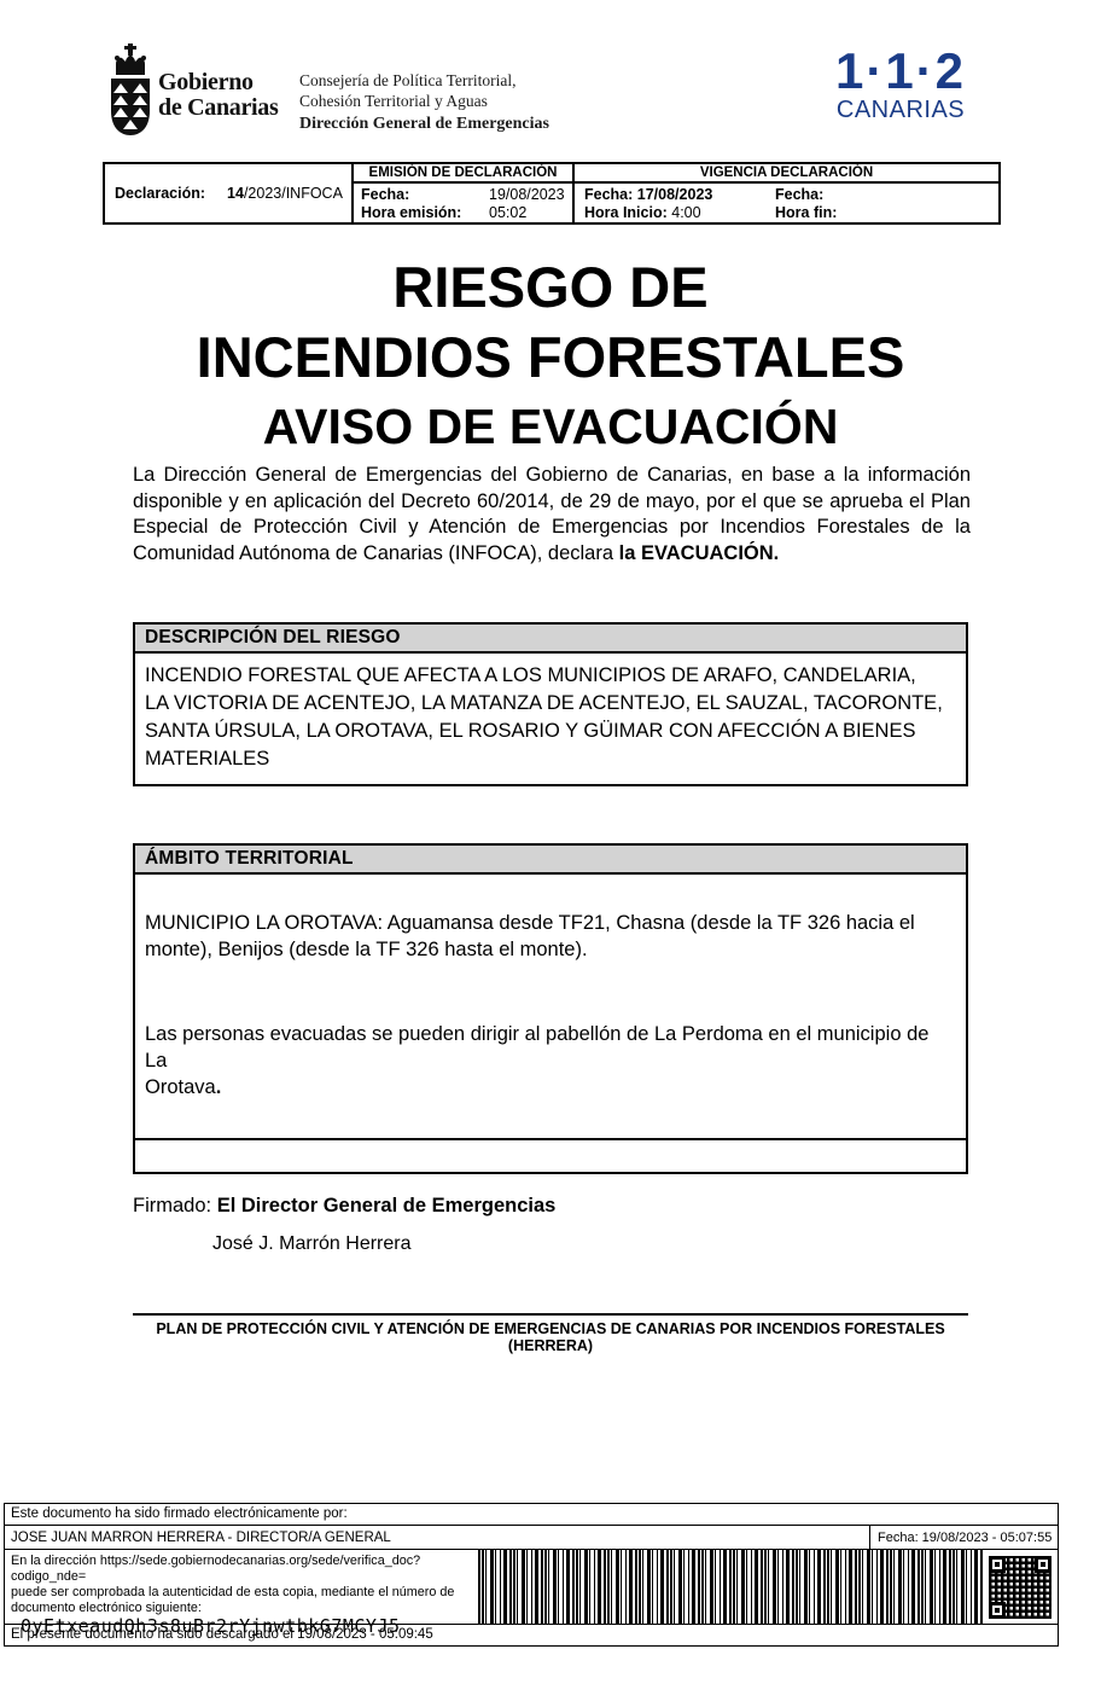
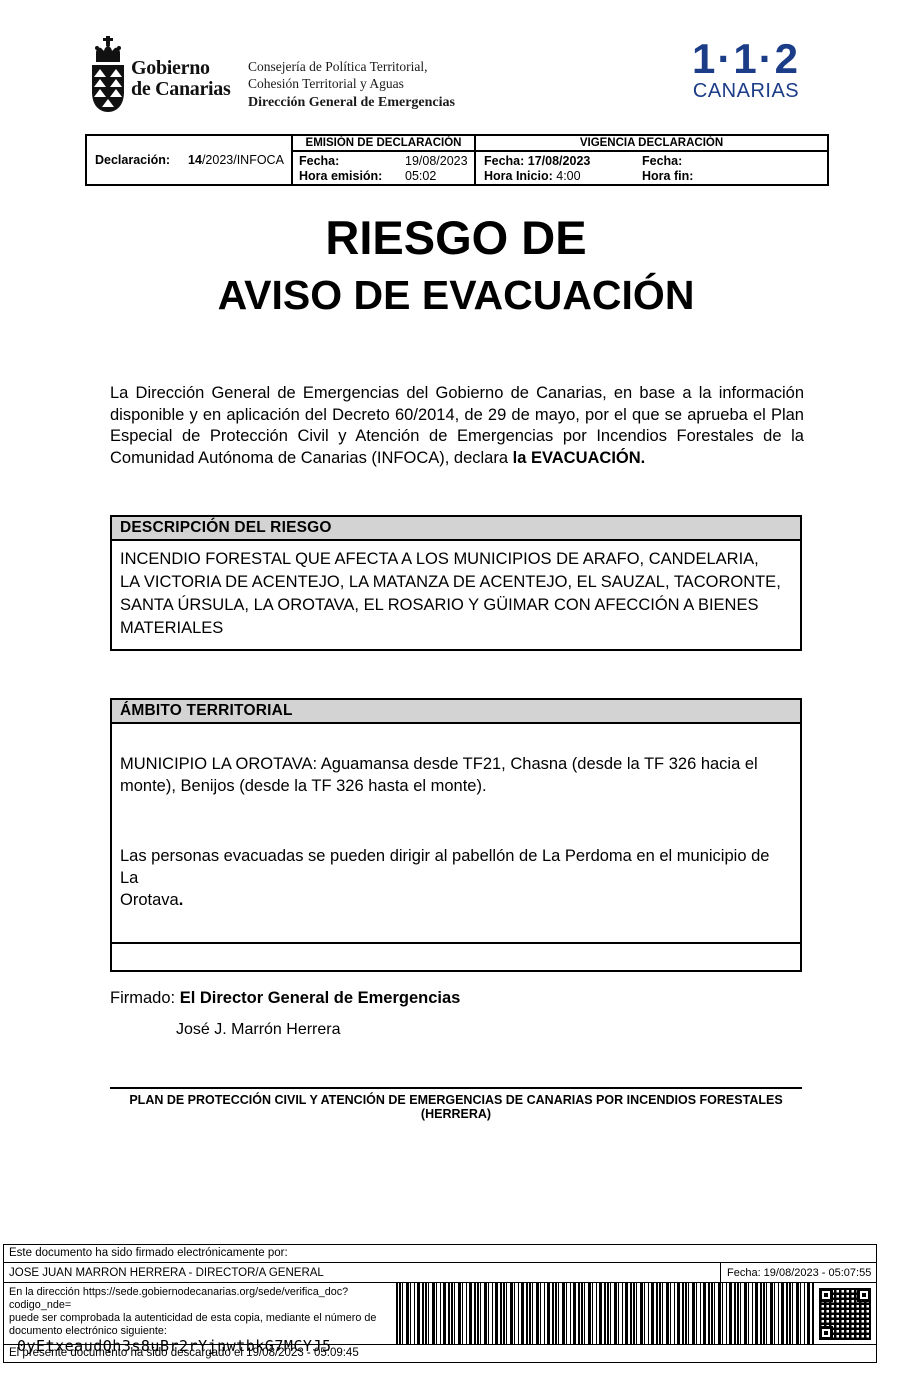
  Gobierno
  de Canarias
  Consejería de Política Territorial,
  Cohesión Territorial y Aguas
  Dirección General de Emergencias
  1·1·2
  CANARIAS
  Declaración:
  14/2023/INFOCA
  EMISIÓN DE DECLARACIÓN
  Fecha:
  19/08/2023
  Hora emisión:
  05:02
  VIGENCIA DECLARACIÓN
  Fecha: 17/08/2023
  Hora Inicio: 4:00
  Fecha:
  Hora fin:
  RIESGO DE
- INCENDIOS FORESTALES
  AVISO DE EVACUACIÓN
  La Dirección General de Emergencias del Gobierno de Canarias, en base a la información disponible y en aplicación del Decreto 60/2014, de 29 de mayo, por el que se aprueba el Plan Especial de Protección Civil y Atención de Emergencias por Incendios Forestales de la Comunidad Autónoma de Canarias (INFOCA), declara la EVACUACIÓN.
  DESCRIPCIÓN DEL RIESGO
  INCENDIO FORESTAL QUE AFECTA A LOS MUNICIPIOS DE ARAFO, CANDELARIA,
  LA VICTORIA DE ACENTEJO, LA MATANZA DE ACENTEJO, EL SAUZAL, TACORONTE,
  SANTA ÚRSULA, LA OROTAVA, EL ROSARIO Y GÜIMAR CON AFECCIÓN A BIENES
  MATERIALES
  ÁMBITO TERRITORIAL
  MUNICIPIO LA OROTAVA: Aguamansa desde TF21, Chasna (desde la TF 326 hacia el
  monte), Benijos (desde la TF 326 hasta el monte).
  Las personas evacuadas se pueden dirigir al pabellón de La Perdoma en el municipio de La
  Orotava.
  Firmado: El Director General de Emergencias
  José J. Marrón Herrera
  PLAN DE PROTECCIÓN CIVIL Y ATENCIÓN DE EMERGENCIAS DE CANARIAS POR INCENDIOS FORESTALES (HERRERA)
  Este documento ha sido firmado electrónicamente por:
  JOSE JUAN MARRON HERRERA - DIRECTOR/A GENERAL
  Fecha: 19/08/2023 - 05:07:55
  En la dirección https://sede.gobiernodecanarias.org/sede/verifica_doc?codigo_nde=
  puede ser comprobada la autenticidad de esta copia, mediante el número de
  documento electrónico siguiente:
  0yEtxeaudQh3s8uBr2rYjnwtbkG7MCYJ5
  El presente documento ha sido descargado el 19/08/2023 - 05:09:45
